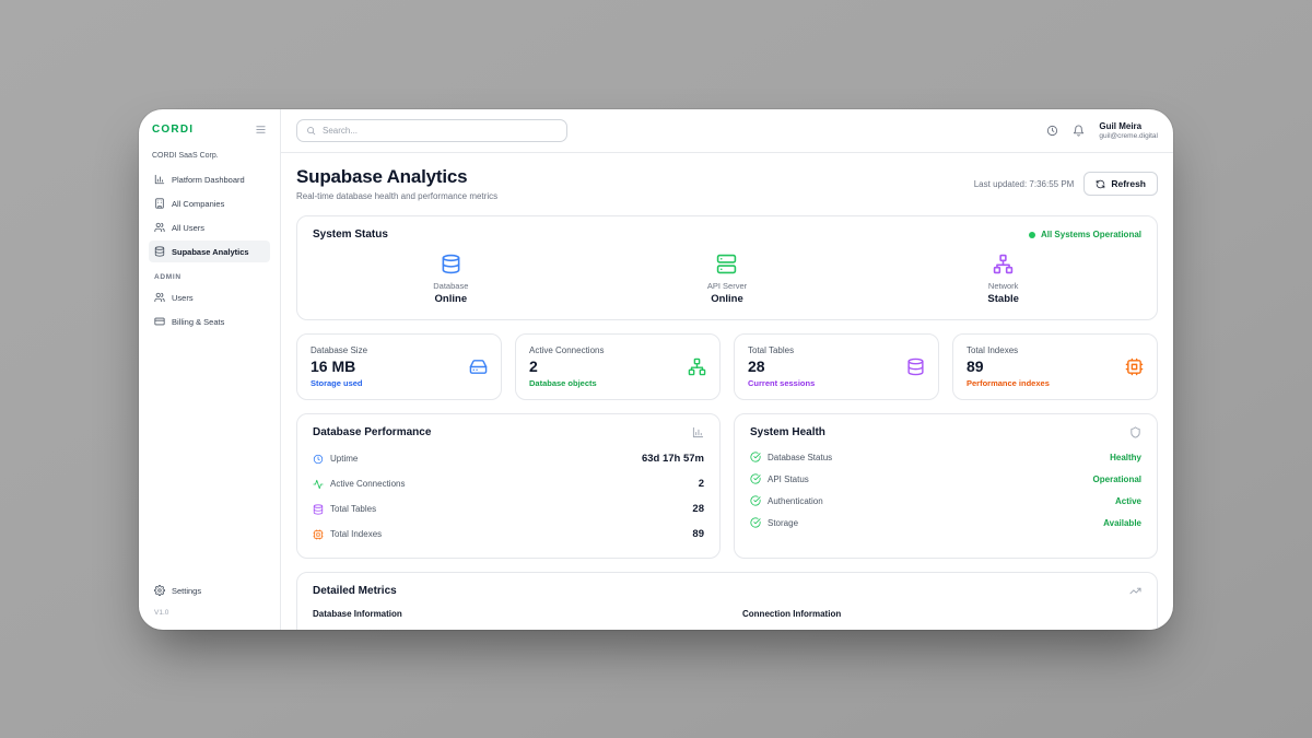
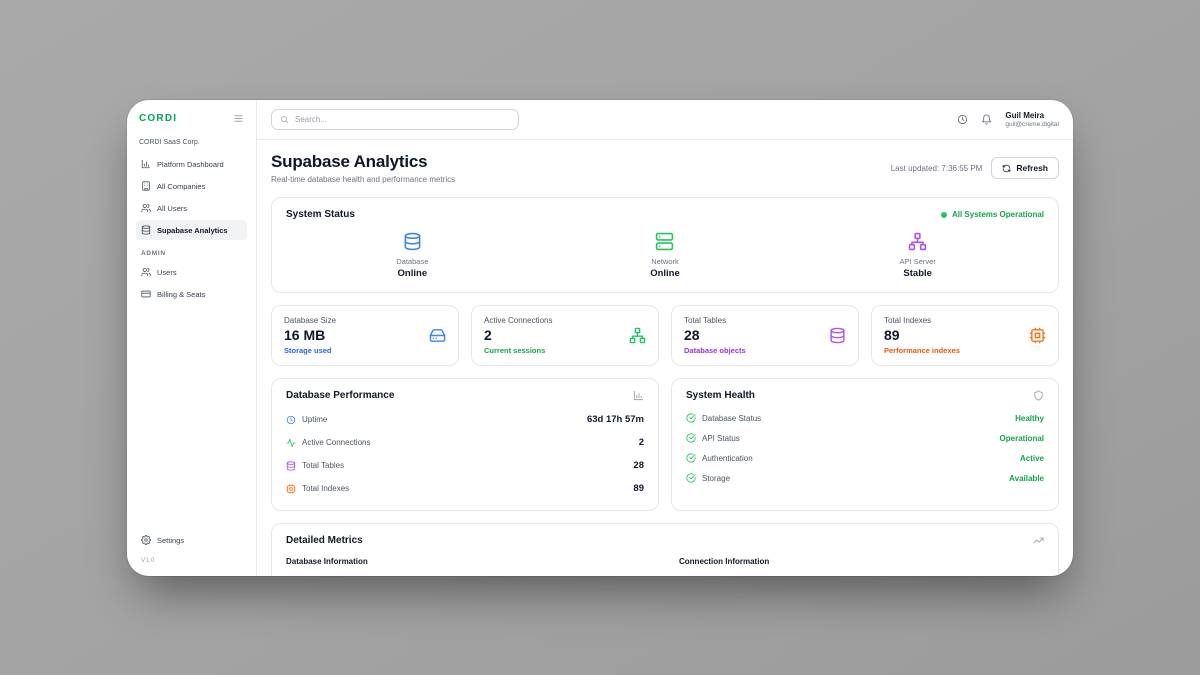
  CORDI
  Platform Dashboard
  All Companies
  All Users
  Supabase Analytics
  Users
  Billing & Seats
  Settings
  Search...
  Guil Meira
  Supabase Analytics
  Real-time database health and performance metrics
  Last updated: 7:36:55 PM
  Refresh
  System Status
  All Systems Operational
  Database
  Online
- API Server
+ Network
  Online
- Network
+ API Server
  Stable
  Database Size
  16 MB
  Storage used
  Active Connections
  2
- Database objects
+ Current sessions
  Total Tables
  28
- Current sessions
+ Database objects
  Total Indexes
  89
  Performance indexes
  Database Performance
  Uptime
  63d 17h 57m
  Active Connections
  2
  Total Tables
  28
  Total Indexes
  89
  System Health
  Database Status
  Healthy
  API Status
  Operational
  Authentication
  Active
  Storage
  Available
  Detailed Metrics
  Database Information
  Connection Information
